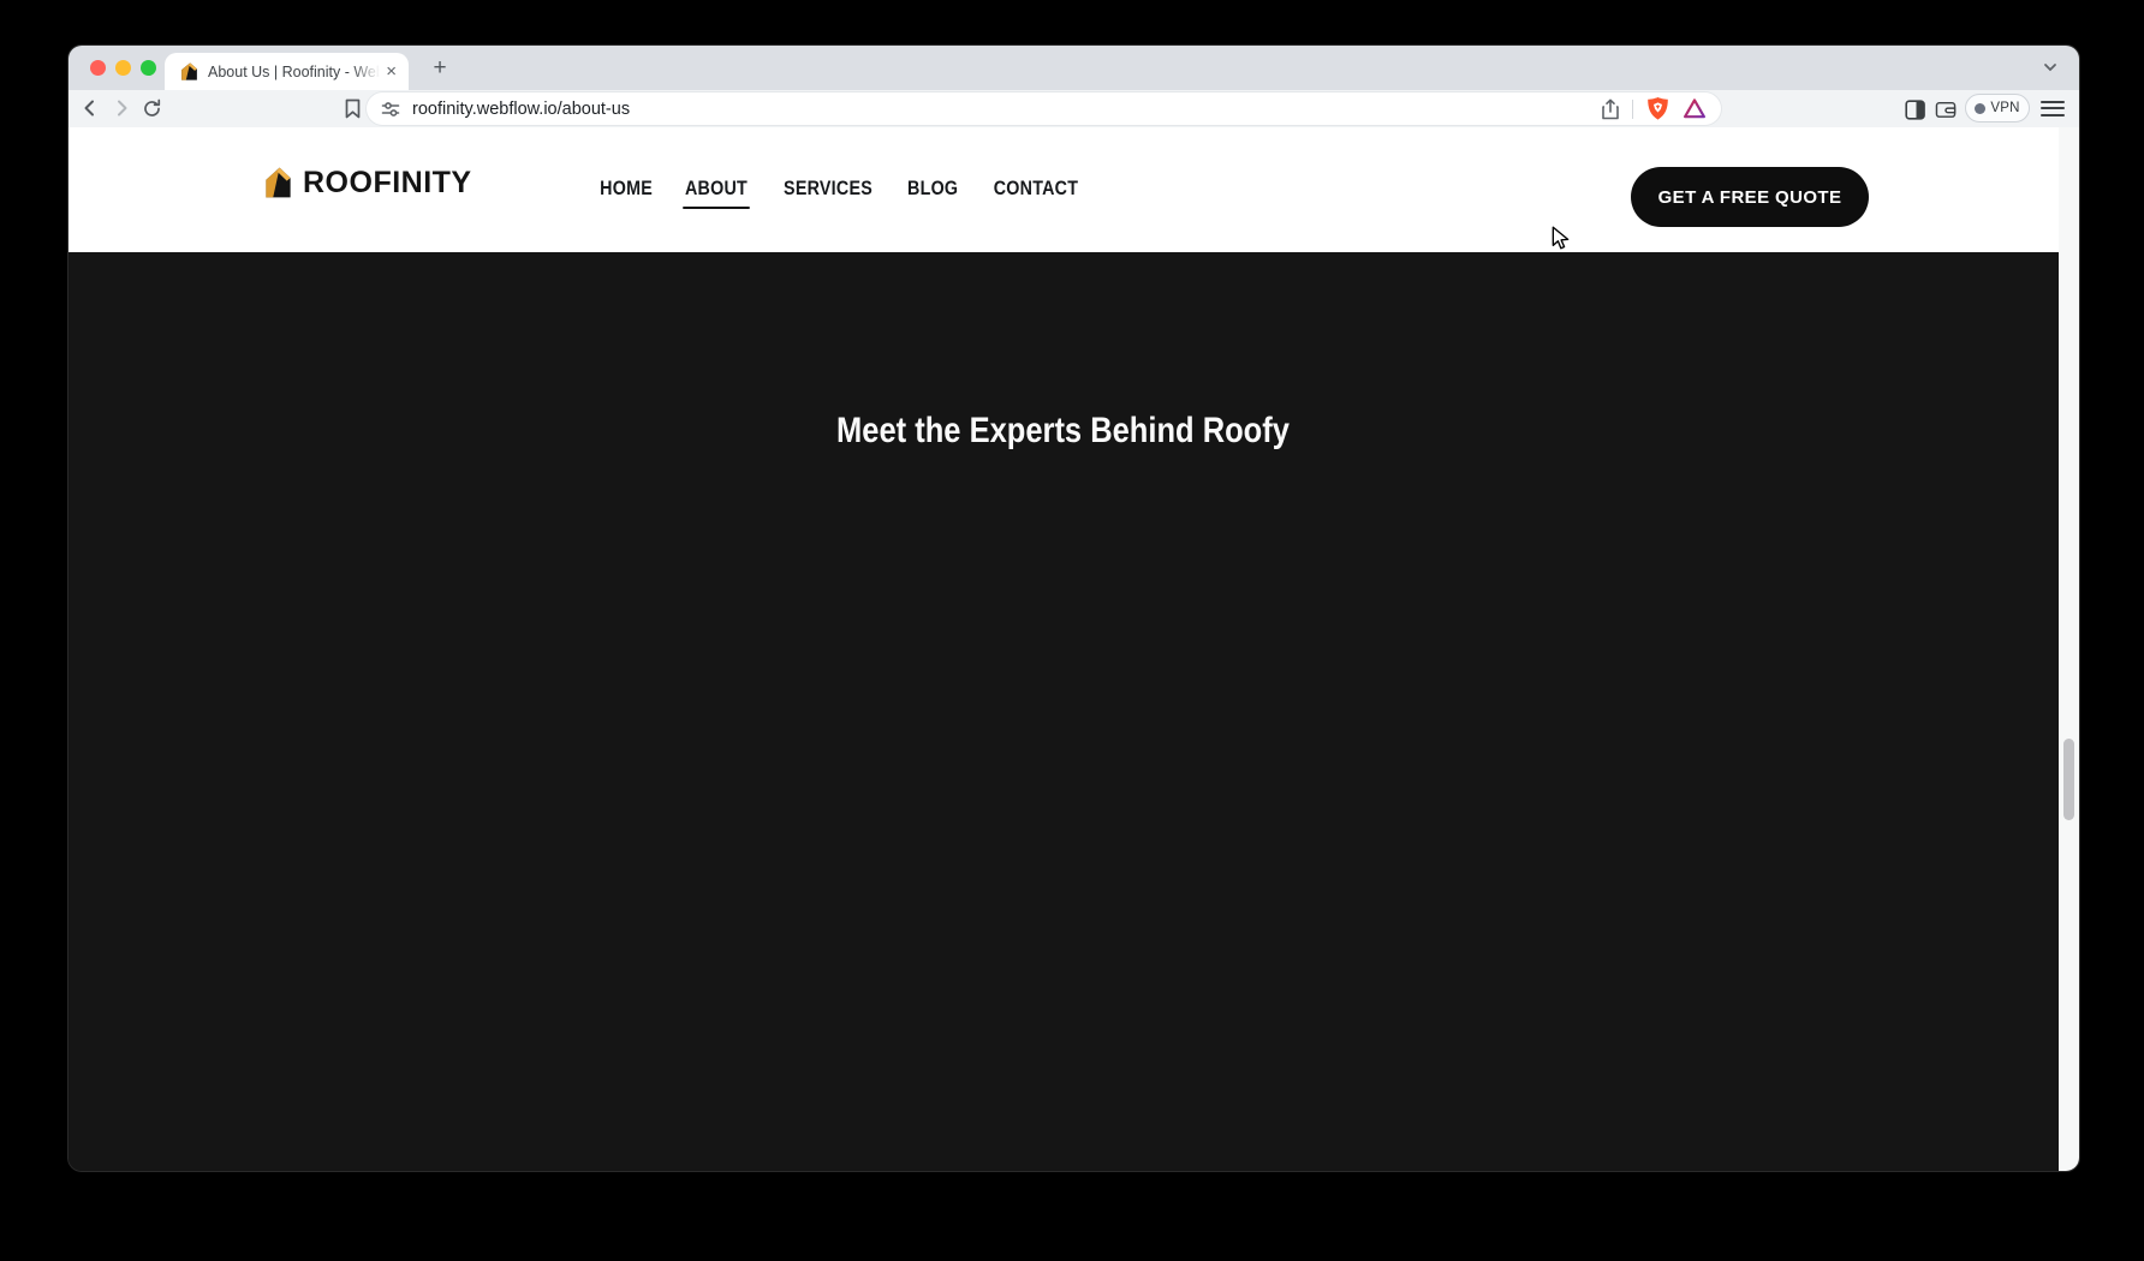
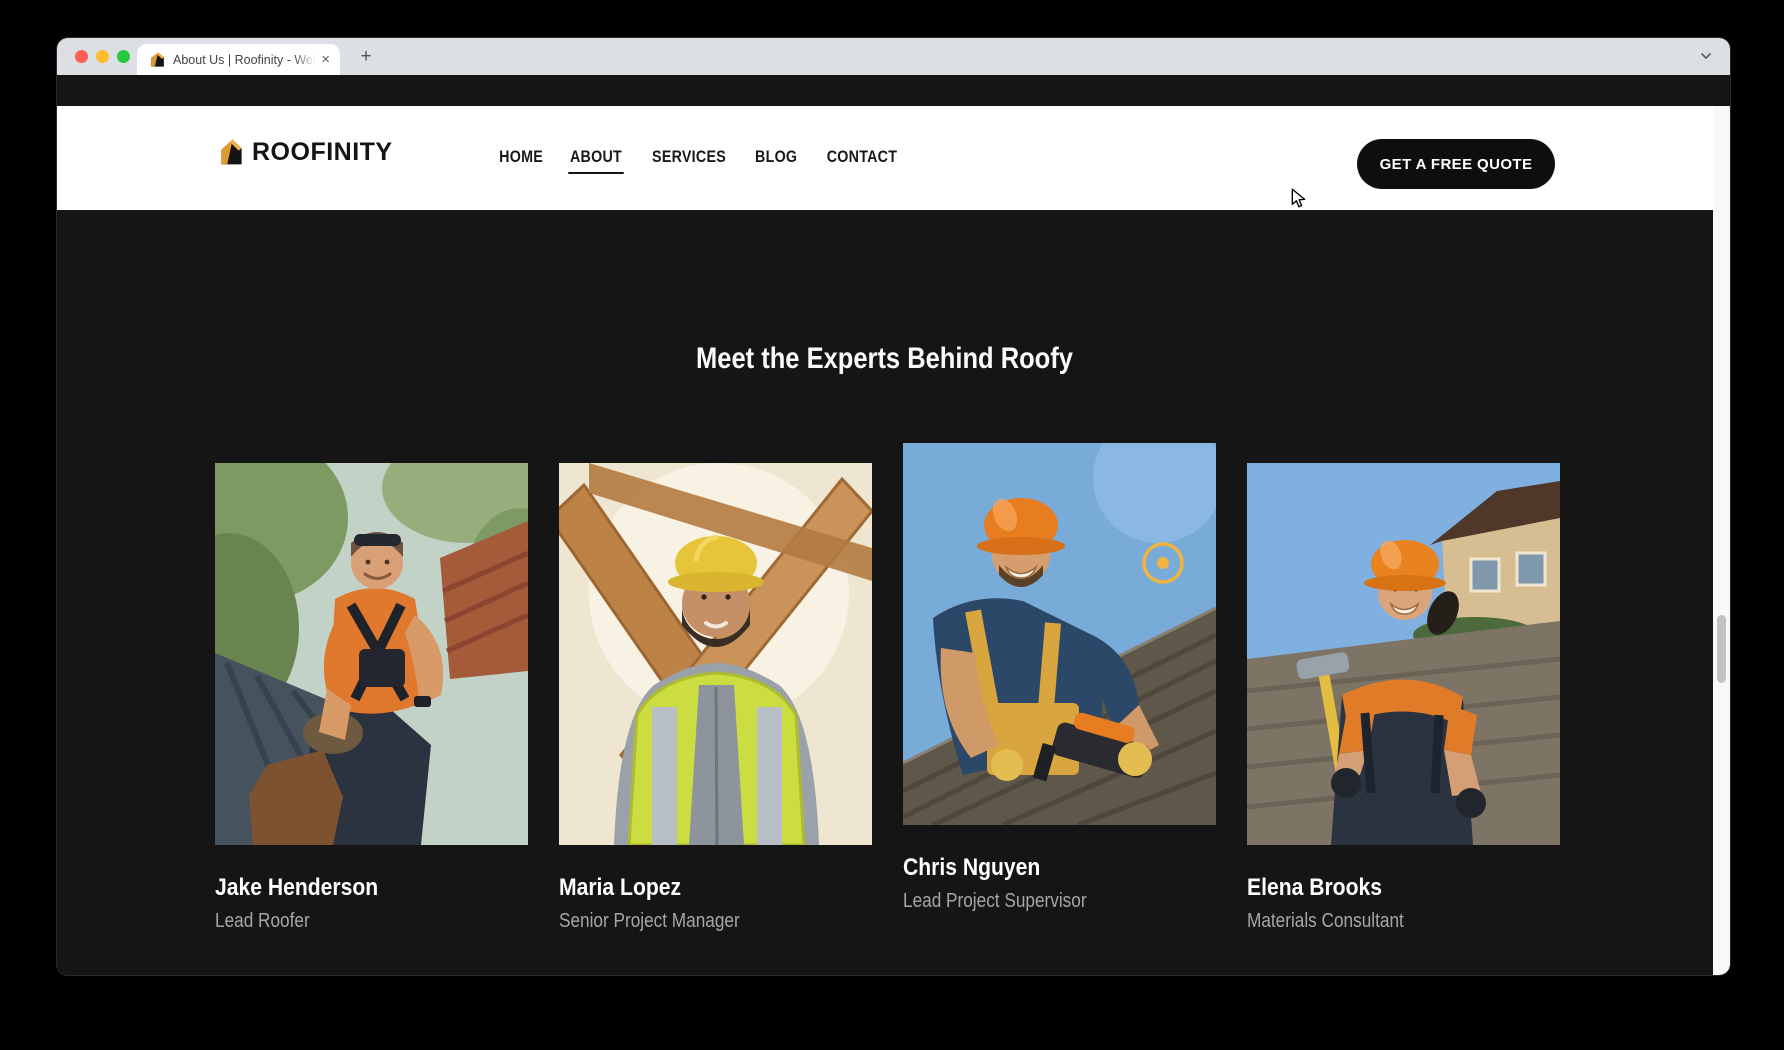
  About Us | Roofinity - Web
  ×
  +
- roofinity.webflow.io/about-us
- VPN
  ROOFINITY
  HOME
  ABOUT
  SERVICES
  BLOG
  CONTACT
  GET A FREE QUOTE
  Meet the Experts Behind Roofy
+ Jake Henderson
+ Lead Roofer
+ Maria Lopez
+ Senior Project Manager
+ Chris Nguyen
+ Lead Project Supervisor
+ Elena Brooks
+ Materials Consultant
